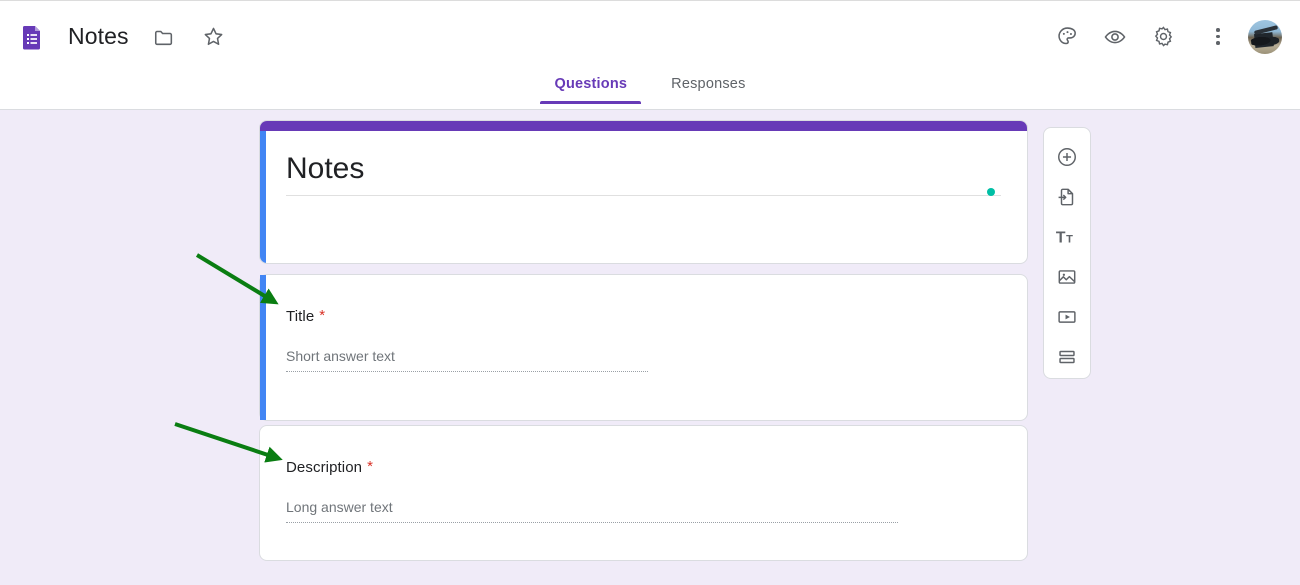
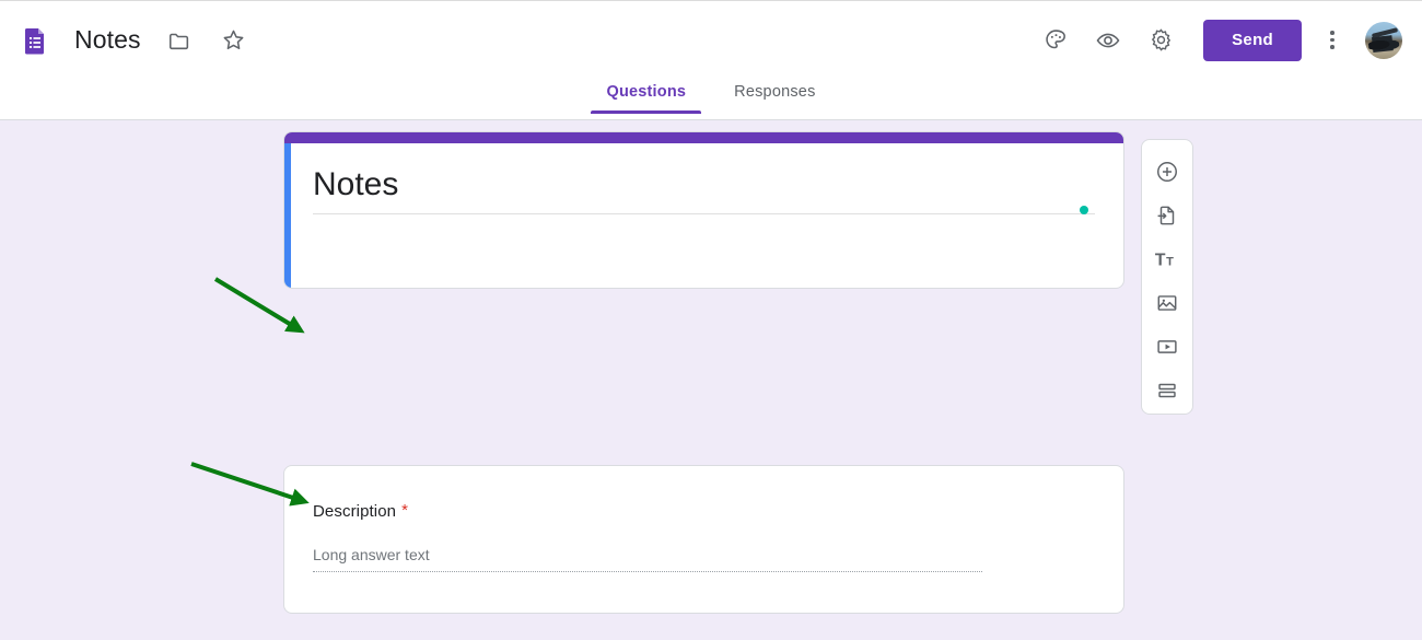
  Notes
+ Send
  Questions
  Responses
  Notes
- Title *
- Short answer text
  Description *
  Long answer text
  T
  T
